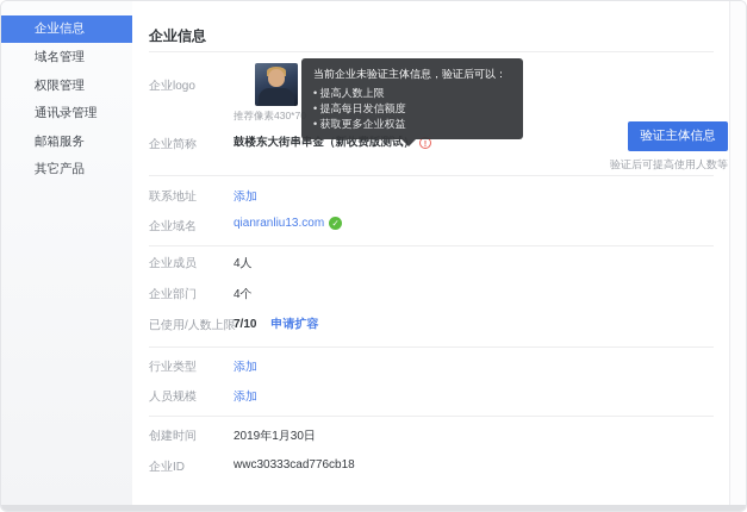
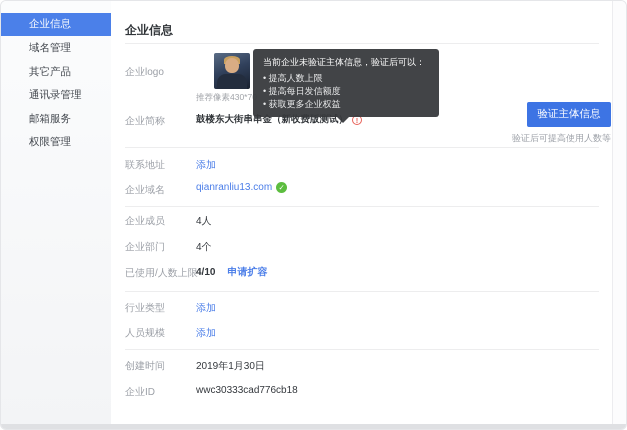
  企业信息
  域名管理
- 权限管理
+ 其它产品
  通讯录管理
  邮箱服务
- 其它产品
+ 权限管理
  企业信息
  企业logo
  推荐像素430*7
  当前企业未验证主体信息，验证后可以：
  提高人数上限
  提高每日发信额度
  获取更多企业权益
  企业简称
  鼓楼东大街串串金（新收费版测试
  !
  验证主体信息
  验证后可提高使用人数等
  联系地址
  添加
  企业域名
  qianranliu13.com
  ✓
  企业成员
  4人
  企业部门
  4个
  已使用/人数上限
- 7/10
+ 4/10
  申请扩容
  行业类型
  添加
  人员规模
  添加
  创建时间
  2019年1月30日
  企业ID
  wwc30333cad776cb18
